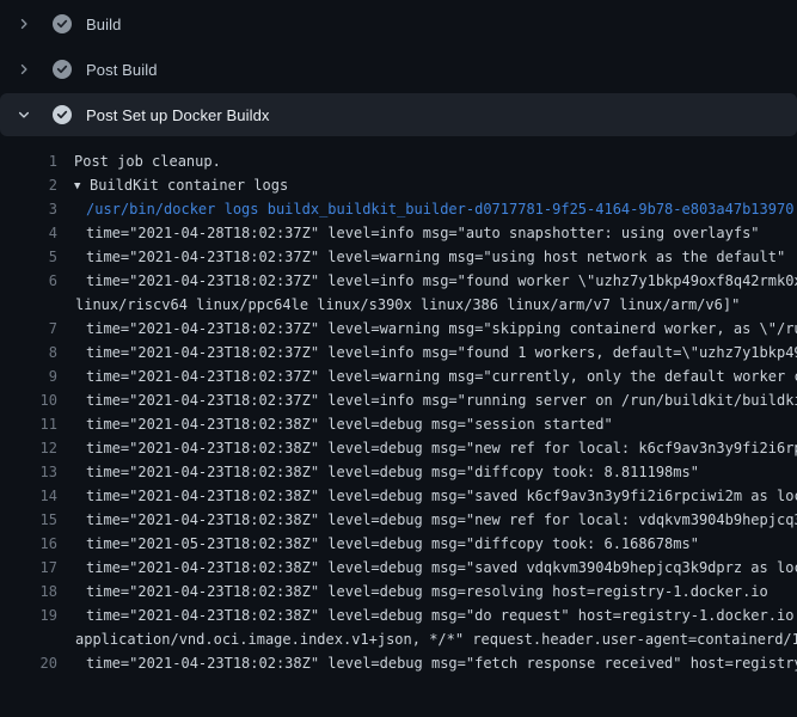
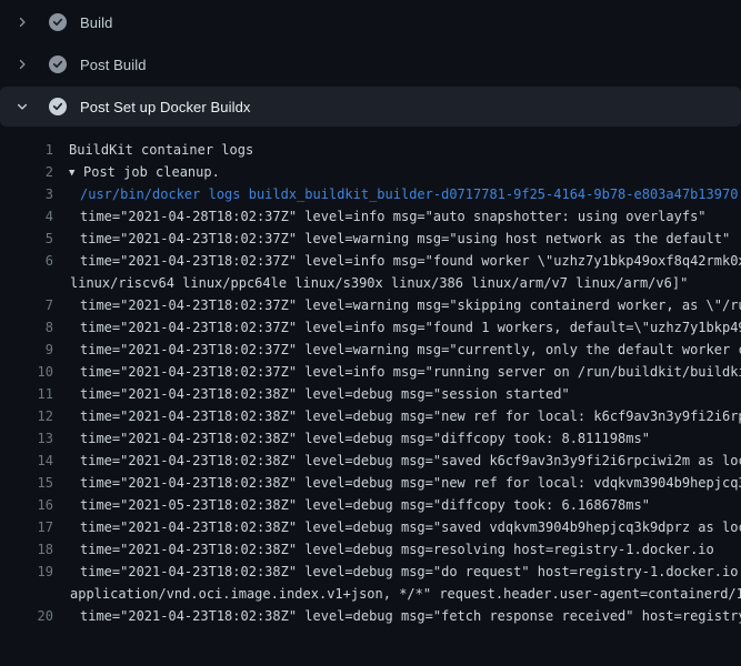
  Build
  Post Build
  Post Set up Docker Buildx
  1
- Post job cleanup.
+ BuildKit container logs
  2
- ▼ BuildKit container logs
+ ▼ Post job cleanup.
  3
  /usr/bin/docker logs buildx_buildkit_builder-d0717781-9f25-4164-9b78-e803a47b13970
  4
  time="2021-04-28T18:02:37Z" level=info msg="auto snapshotter: using overlayfs"
  5
  time="2021-04-23T18:02:37Z" level=warning msg="using host network as the default"
  6
  time="2021-04-23T18:02:37Z" level=info msg="found worker \"uzhz7y1bkp49oxf8q42rmk0
  linux/riscv64 linux/ppc64le linux/s390x linux/386 linux/arm/v7 linux/arm/v6]"
  7
  time="2021-04-23T18:02:37Z" level=warning msg="skipping containerd worker, as \"/r
  8
  time="2021-04-23T18:02:37Z" level=info msg="found 1 workers, default=\"uzhz7y1bkp4
  9
  time="2021-04-23T18:02:37Z" level=warning msg="currently, only the default worker
  10
  time="2021-04-23T18:02:37Z" level=info msg="running server on /run/buildkit/buildk
  11
  time="2021-04-23T18:02:38Z" level=debug msg="session started"
  12
  time="2021-04-23T18:02:38Z" level=debug msg="new ref for local: k6cf9av3n3y9fi2i6r
  13
  time="2021-04-23T18:02:38Z" level=debug msg="diffcopy took: 8.811198ms"
  14
  time="2021-04-23T18:02:38Z" level=debug msg="saved k6cf9av3n3y9fi2i6rpciwi2m as lo
  15
  time="2021-04-23T18:02:38Z" level=debug msg="new ref for local: vdqkvm3904b9hepjcq
  16
  time="2021-05-23T18:02:38Z" level=debug msg="diffcopy took: 6.168678ms"
  17
  time="2021-04-23T18:02:38Z" level=debug msg="saved vdqkvm3904b9hepjcq3k9dprz as lo
  18
  time="2021-04-23T18:02:38Z" level=debug msg=resolving host=registry-1.docker.io
  19
  time="2021-04-23T18:02:38Z" level=debug msg="do request" host=registry-1.docker.io
  application/vnd.oci.image.index.v1+json, */*" request.header.user-agent=containerd/1
  20
  time="2021-04-23T18:02:38Z" level=debug msg="fetch response received" host=registr
